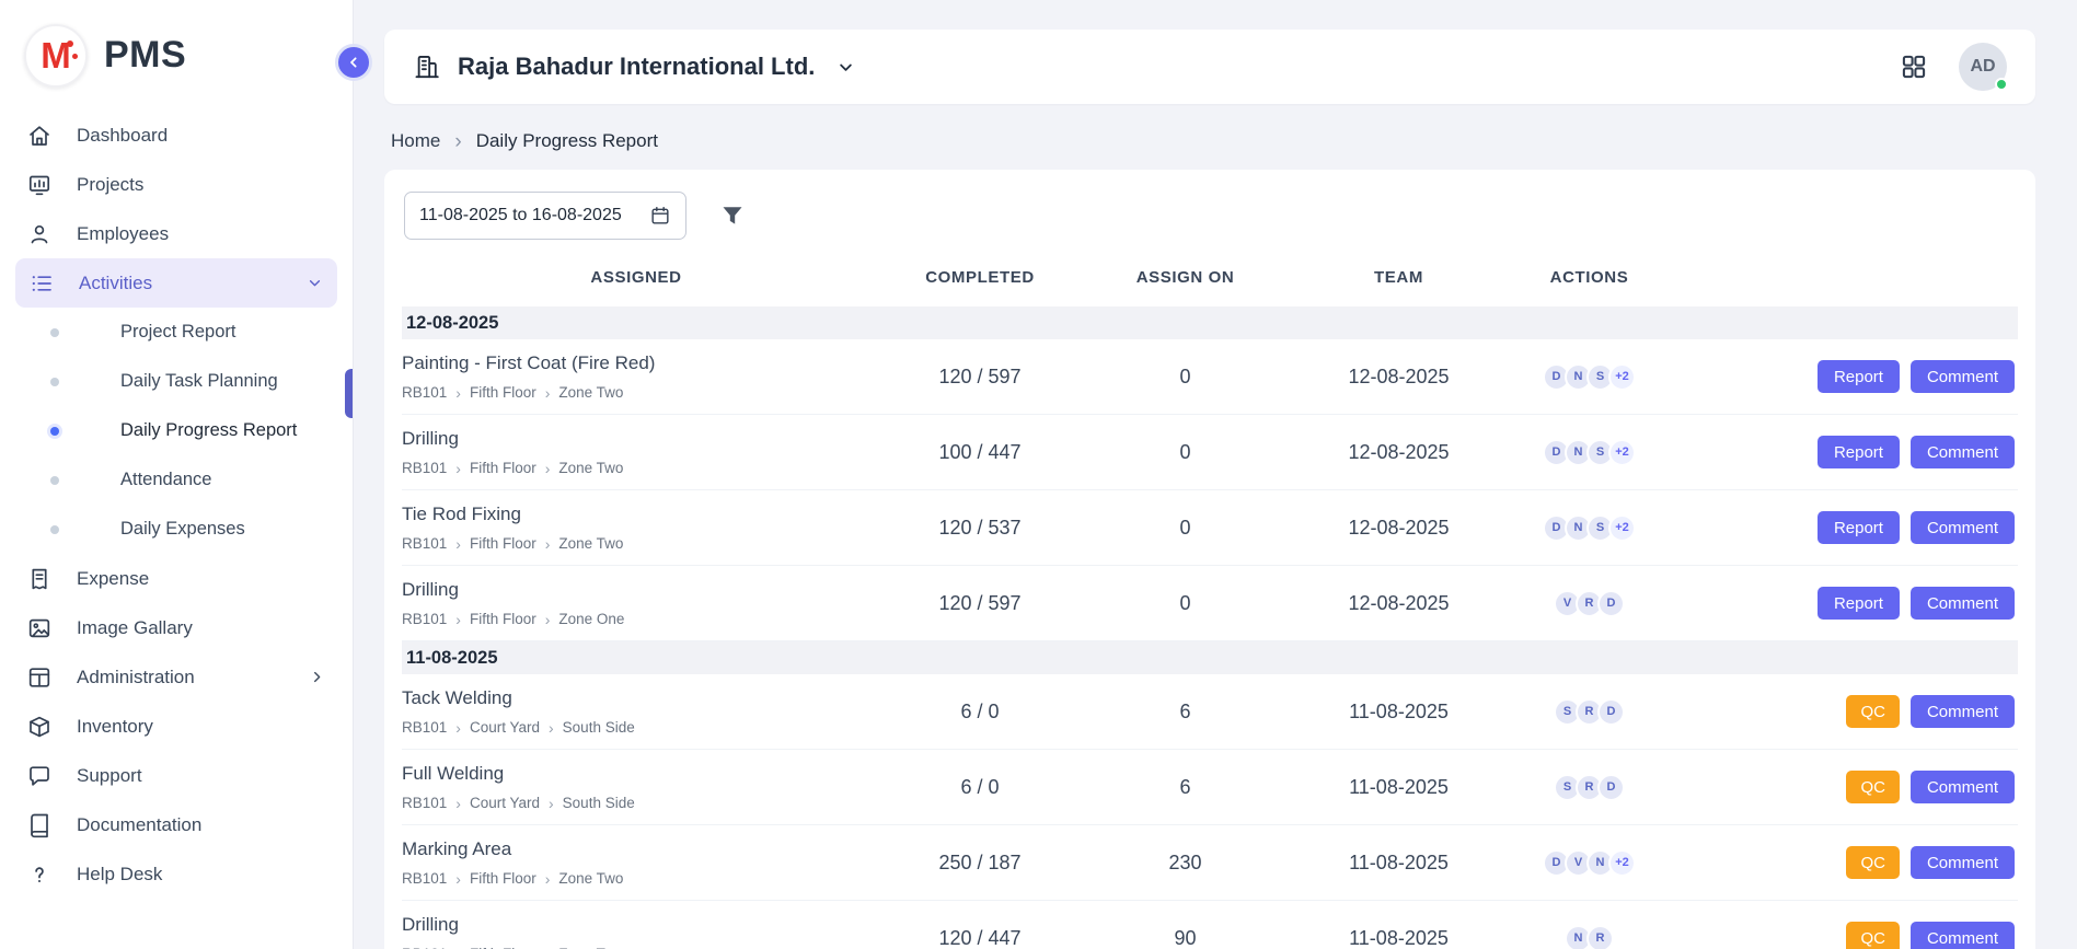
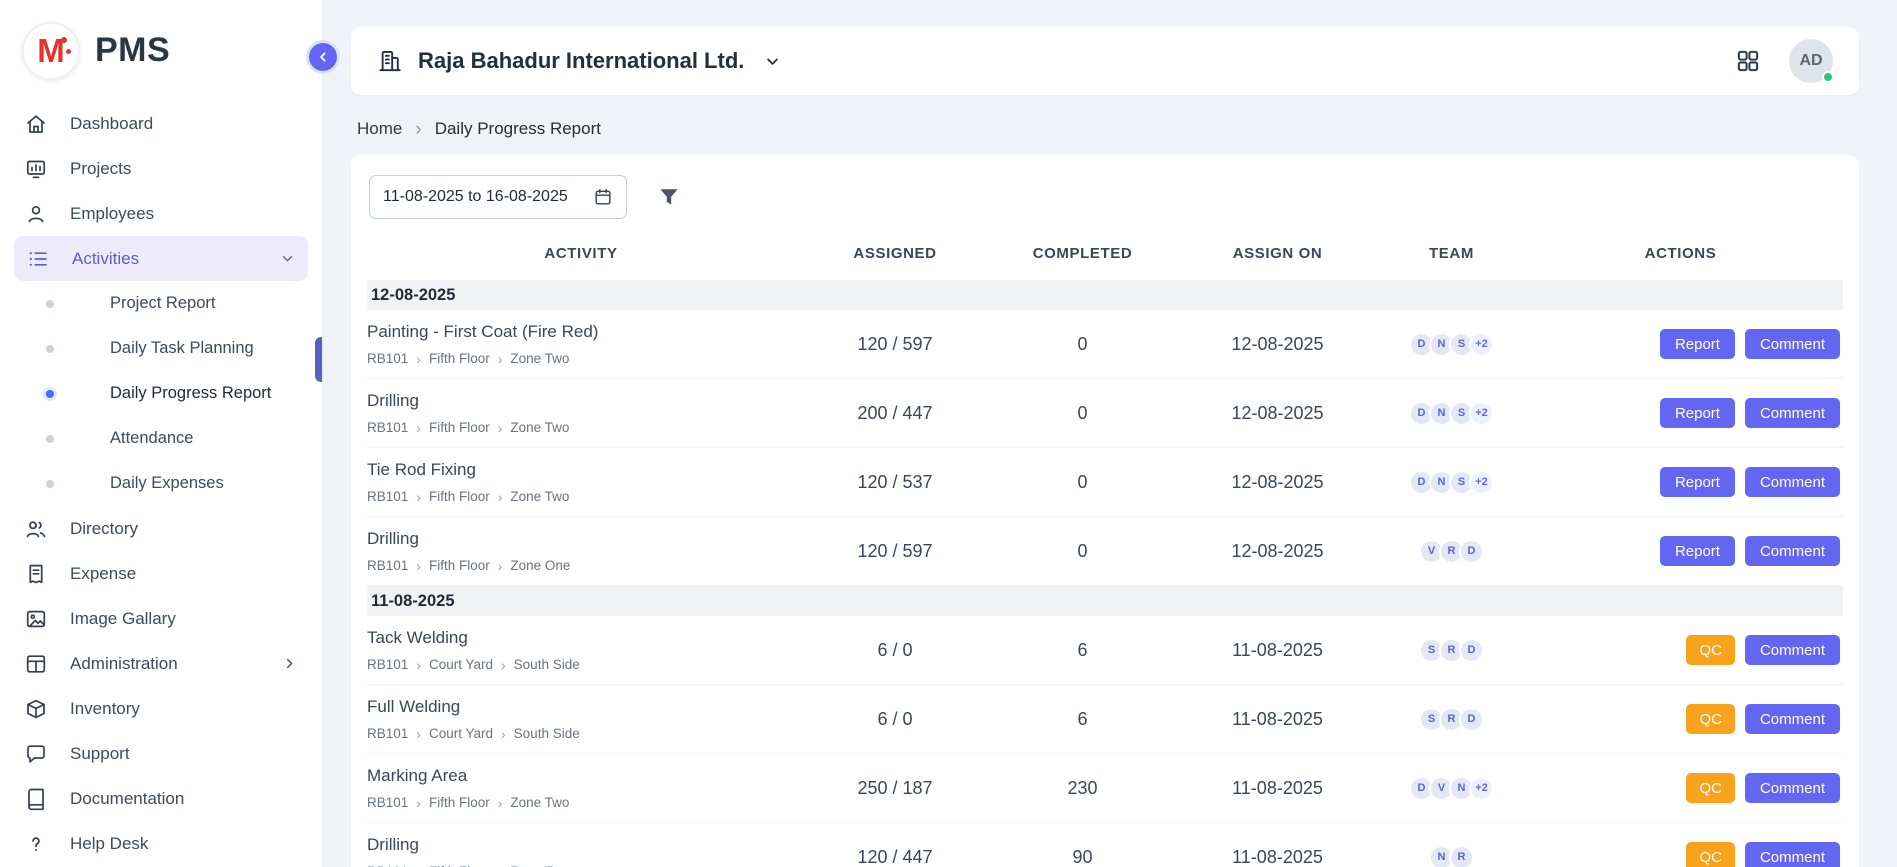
  M
  PMS
  Dashboard
  Projects
  Employees
  Activities
  Project Report
  Daily Task Planning
  Daily Progress Report
  Attendance
  Daily Expenses
+ Directory
  Expense
  Image Gallary
  Administration
  Inventory
  Support
  Documentation
  Help Desk
  Raja Bahadur International Ltd.
  AD
  Home
  ›
  Daily Progress Report
  11-08-2025 to 16-08-2025
+ ACTIVITY
  ASSIGNED
  COMPLETED
  ASSIGN ON
  TEAM
  ACTIONS
  12-08-2025
  Painting - First Coat (Fire Red)
  RB101
  ›
  Fifth Floor
  ›
  Zone Two
  120 / 597
  0
  12-08-2025
  D
  N
  S
  +2
  Report
  Comment
  Drilling
  RB101
  ›
  Fifth Floor
  ›
  Zone Two
- 100 / 447
+ 200 / 447
  0
  12-08-2025
  D
  N
  S
  +2
  Report
  Comment
  Tie Rod Fixing
  RB101
  ›
  Fifth Floor
  ›
  Zone Two
  120 / 537
  0
  12-08-2025
  D
  N
  S
  +2
  Report
  Comment
  Drilling
  RB101
  ›
  Fifth Floor
  ›
  Zone One
  120 / 597
  0
  12-08-2025
  V
  R
  D
  Report
  Comment
  11-08-2025
  Tack Welding
  RB101
  ›
  Court Yard
  ›
  South Side
  6 / 0
  6
  11-08-2025
  S
  R
  D
  QC
  Comment
  Full Welding
  RB101
  ›
  Court Yard
  ›
  South Side
  6 / 0
  6
  11-08-2025
  S
  R
  D
  QC
  Comment
  Marking Area
  RB101
  ›
  Fifth Floor
  ›
  Zone Two
  250 / 187
  230
  11-08-2025
  D
  V
  N
  +2
  QC
  Comment
  Drilling
  120 / 447
  90
  11-08-2025
  N
  R
  QC
  Comment
